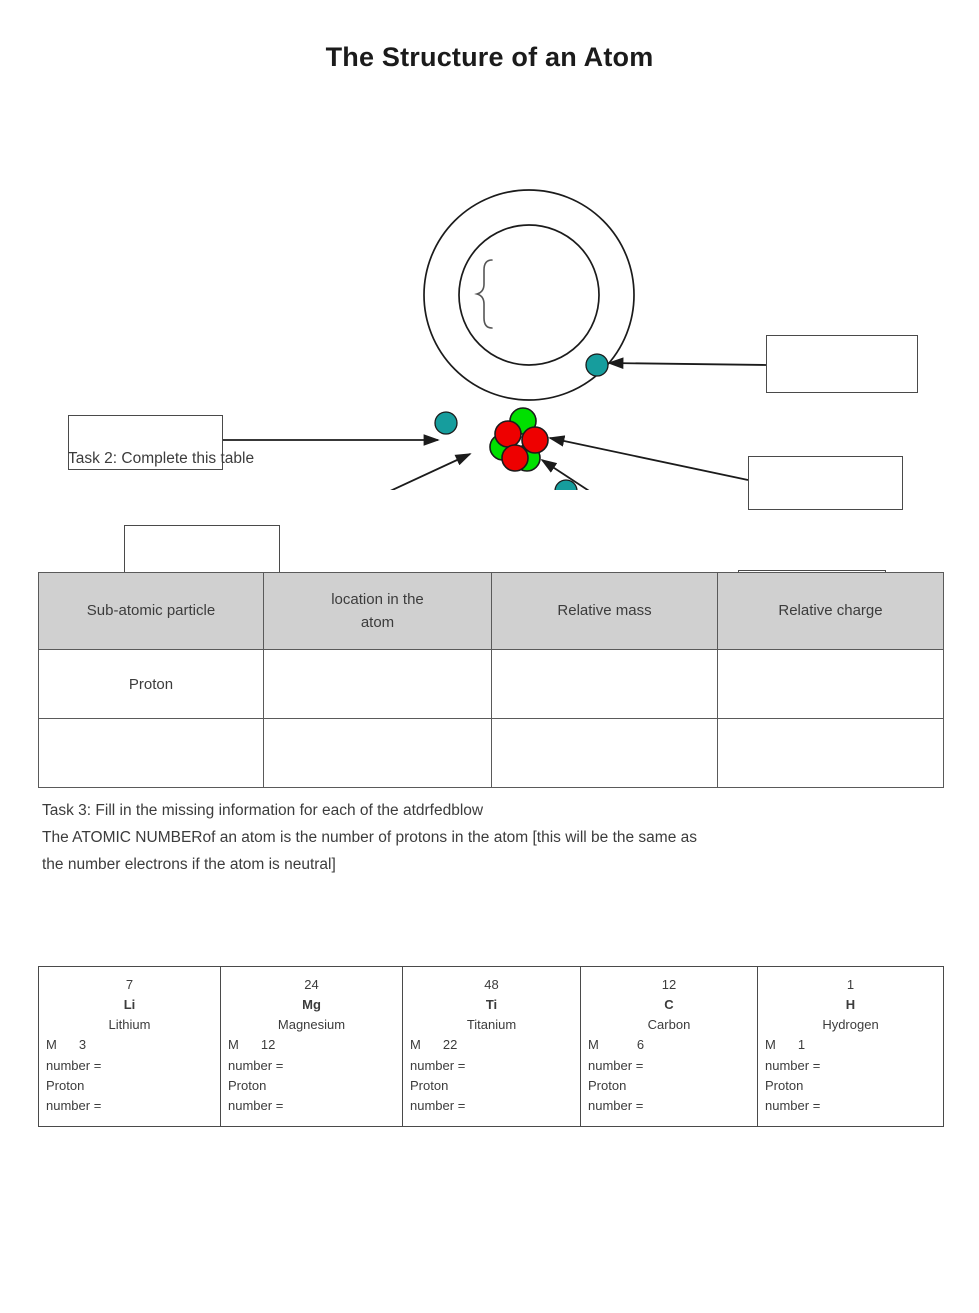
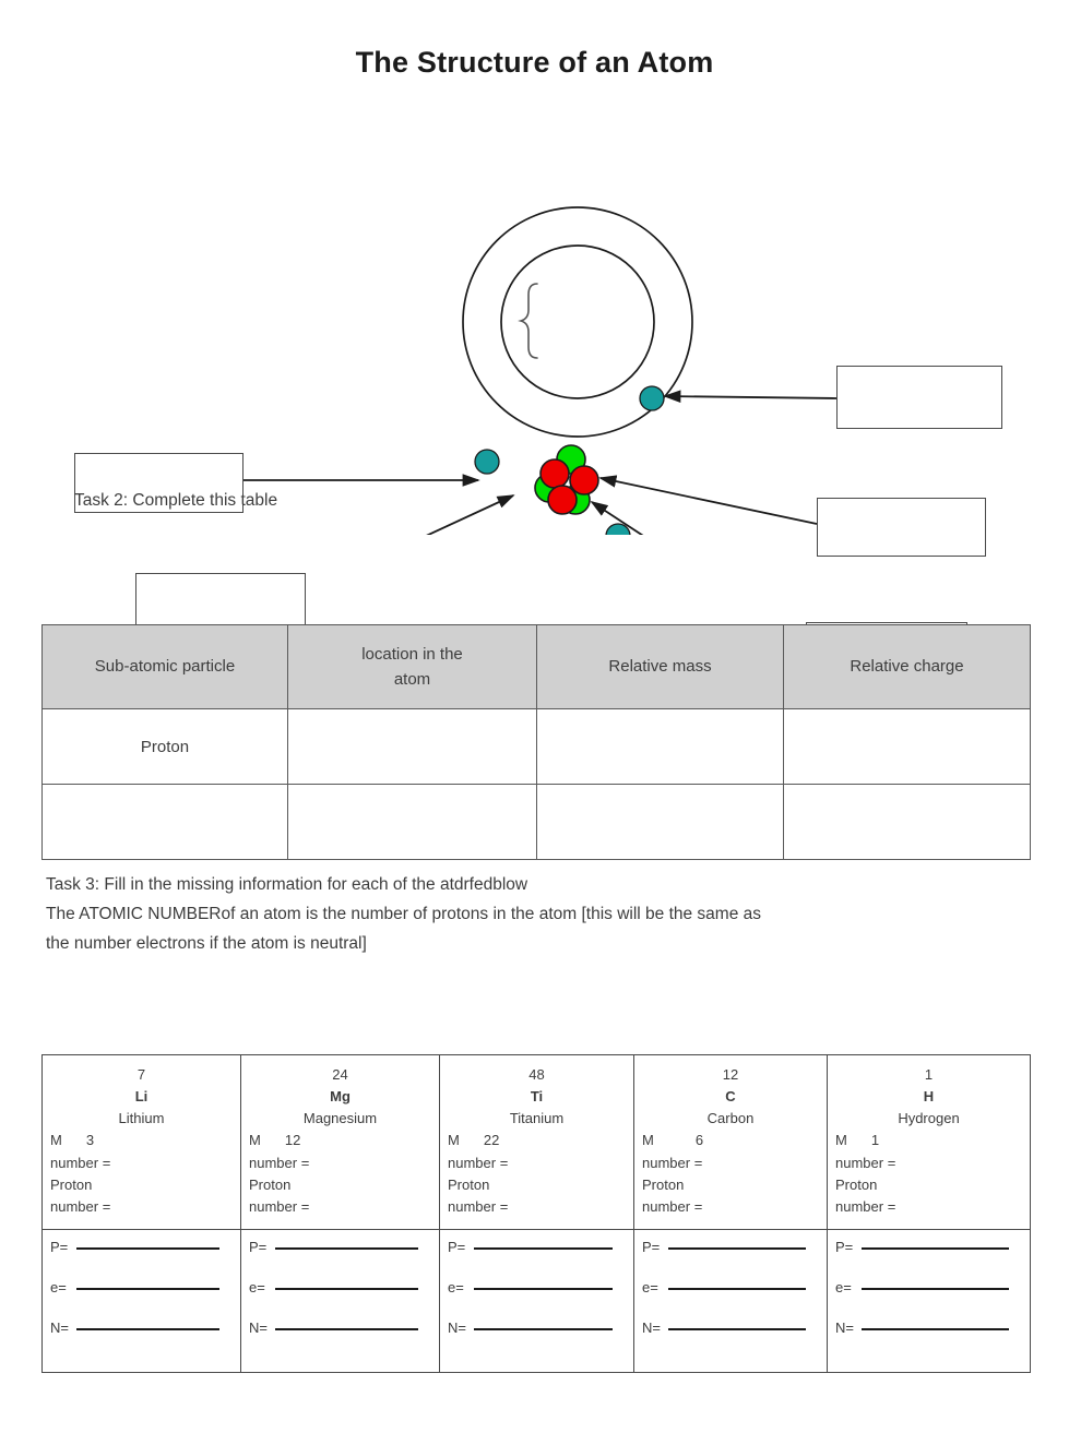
  The Structure of an Atom
  Task 2: Complete this table
  Sub-atomic particle	location in the atom	Relative mass	Relative charge
  Proton
  Task 3: Fill in the missing information for each of the atdrfedblow
  The ATOMIC NUMBERof an atom is the number of protons in the atom [this will be the same as
  the number electrons if the atom is neutral]
  7 Li Lithium M 3 number = Proton number =	24 Mg Magnesium M 12 number = Proton number =	48 Ti Titanium M 22 number = Proton number =	12 C Carbon M 6 number = Proton number =	1 H Hydrogen M 1 number = Proton number =
+ P= e= N=	P= e= N=	P= e= N=	P= e= N=	P= e= N=
